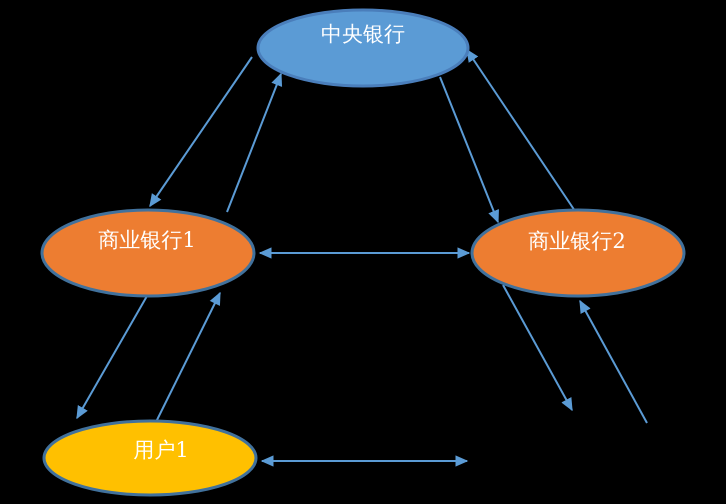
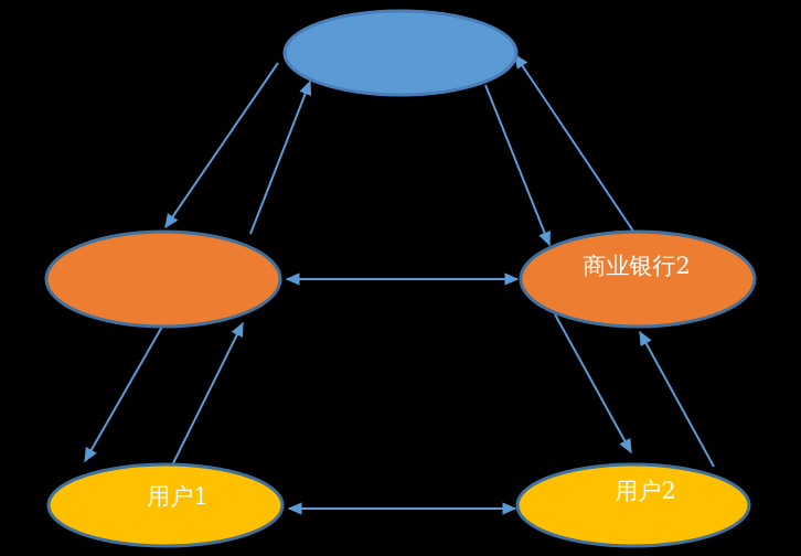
- 中央银行
- 商业银行1
  商业银行2
  用户1
+ 用户2
